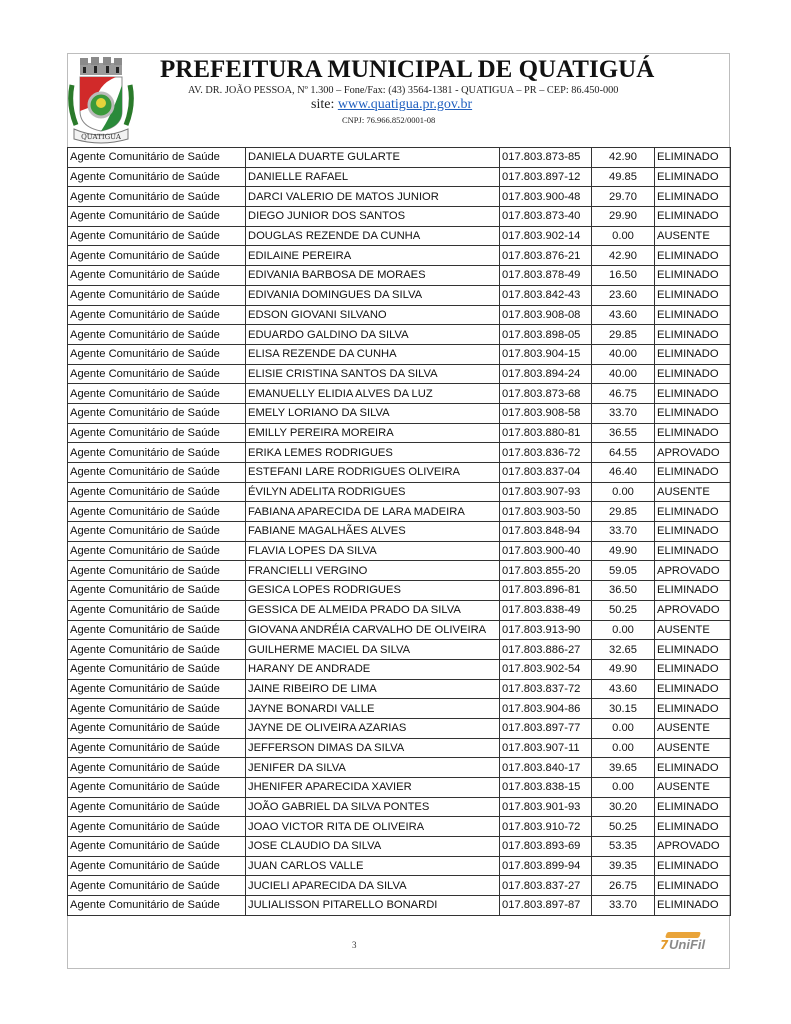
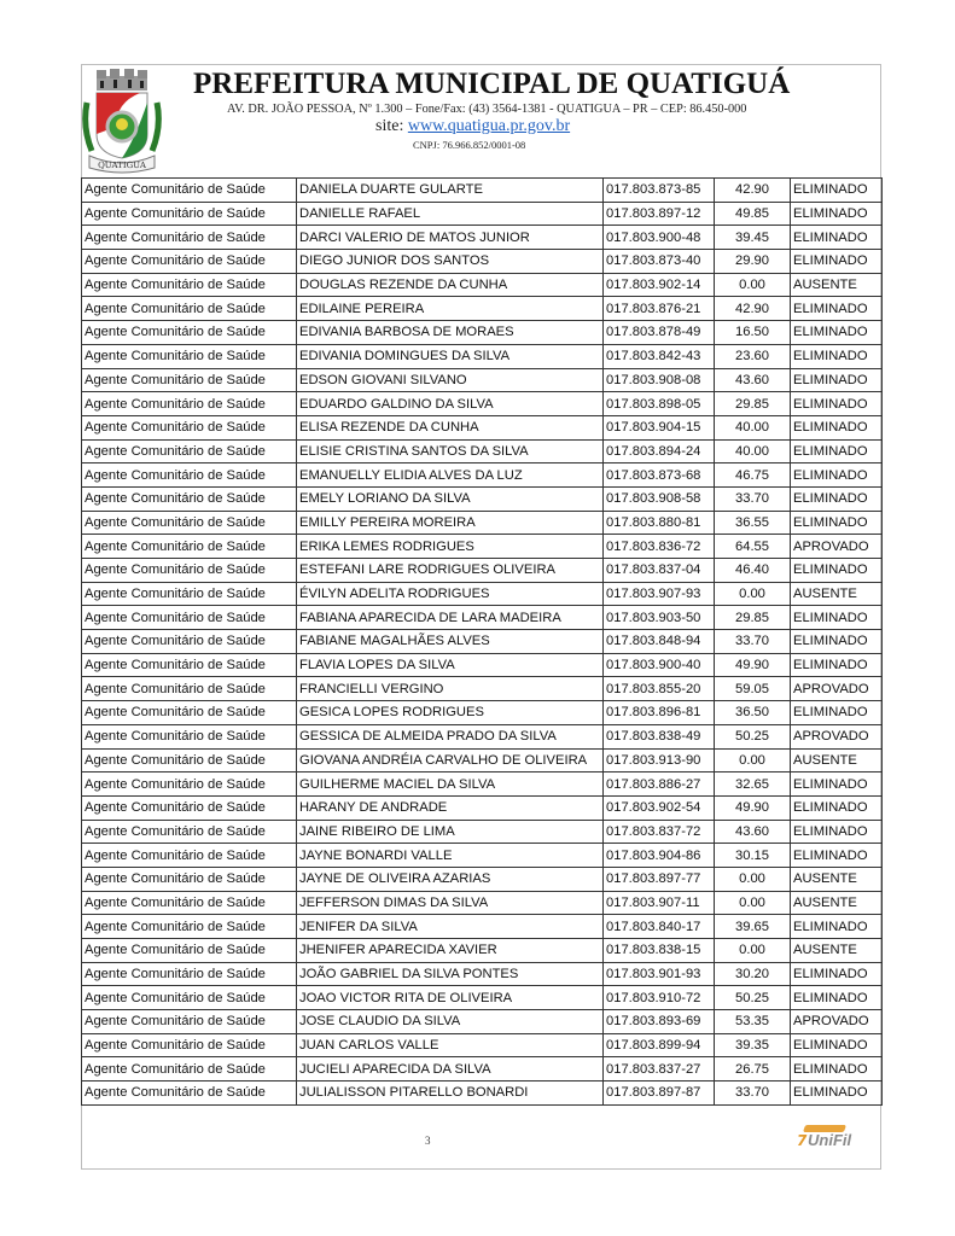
  QUATIGUA
  PREFEITURA MUNICIPAL DE QUATIGUÁ
  AV. DR. JOÃO PESSOA, Nº 1.300 – Fone/Fax: (43) 3564-1381 - QUATIGUA – PR – CEP: 86.450-000
  site: www.quatigua.pr.gov.br
  CNPJ: 76.966.852/0001-08
  Agente Comunitário de Saúde	DANIELA DUARTE GULARTE	017.803.873-85	42.90	ELIMINADO
  Agente Comunitário de Saúde	DANIELLE RAFAEL	017.803.897-12	49.85	ELIMINADO
- Agente Comunitário de Saúde	DARCI VALERIO DE MATOS JUNIOR	017.803.900-48	29.70	ELIMINADO
+ Agente Comunitário de Saúde	DARCI VALERIO DE MATOS JUNIOR	017.803.900-48	39.45	ELIMINADO
  Agente Comunitário de Saúde	DIEGO JUNIOR DOS SANTOS	017.803.873-40	29.90	ELIMINADO
  Agente Comunitário de Saúde	DOUGLAS REZENDE DA CUNHA	017.803.902-14	0.00	AUSENTE
  Agente Comunitário de Saúde	EDILAINE PEREIRA	017.803.876-21	42.90	ELIMINADO
  Agente Comunitário de Saúde	EDIVANIA BARBOSA DE MORAES	017.803.878-49	16.50	ELIMINADO
  Agente Comunitário de Saúde	EDIVANIA DOMINGUES DA SILVA	017.803.842-43	23.60	ELIMINADO
  Agente Comunitário de Saúde	EDSON GIOVANI SILVANO	017.803.908-08	43.60	ELIMINADO
  Agente Comunitário de Saúde	EDUARDO GALDINO DA SILVA	017.803.898-05	29.85	ELIMINADO
  Agente Comunitário de Saúde	ELISA REZENDE DA CUNHA	017.803.904-15	40.00	ELIMINADO
  Agente Comunitário de Saúde	ELISIE CRISTINA SANTOS DA SILVA	017.803.894-24	40.00	ELIMINADO
  Agente Comunitário de Saúde	EMANUELLY ELIDIA ALVES DA LUZ	017.803.873-68	46.75	ELIMINADO
  Agente Comunitário de Saúde	EMELY LORIANO DA SILVA	017.803.908-58	33.70	ELIMINADO
  Agente Comunitário de Saúde	EMILLY PEREIRA MOREIRA	017.803.880-81	36.55	ELIMINADO
  Agente Comunitário de Saúde	ERIKA LEMES RODRIGUES	017.803.836-72	64.55	APROVADO
  Agente Comunitário de Saúde	ESTEFANI LARE RODRIGUES OLIVEIRA	017.803.837-04	46.40	ELIMINADO
  Agente Comunitário de Saúde	ÉVILYN ADELITA RODRIGUES	017.803.907-93	0.00	AUSENTE
  Agente Comunitário de Saúde	FABIANA APARECIDA DE LARA MADEIRA	017.803.903-50	29.85	ELIMINADO
  Agente Comunitário de Saúde	FABIANE MAGALHÃES ALVES	017.803.848-94	33.70	ELIMINADO
  Agente Comunitário de Saúde	FLAVIA LOPES DA SILVA	017.803.900-40	49.90	ELIMINADO
  Agente Comunitário de Saúde	FRANCIELLI VERGINO	017.803.855-20	59.05	APROVADO
  Agente Comunitário de Saúde	GESICA LOPES RODRIGUES	017.803.896-81	36.50	ELIMINADO
  Agente Comunitário de Saúde	GESSICA DE ALMEIDA PRADO DA SILVA	017.803.838-49	50.25	APROVADO
  Agente Comunitário de Saúde	GIOVANA ANDRÉIA CARVALHO DE OLIVEIRA	017.803.913-90	0.00	AUSENTE
  Agente Comunitário de Saúde	GUILHERME MACIEL DA SILVA	017.803.886-27	32.65	ELIMINADO
  Agente Comunitário de Saúde	HARANY DE ANDRADE	017.803.902-54	49.90	ELIMINADO
  Agente Comunitário de Saúde	JAINE RIBEIRO DE LIMA	017.803.837-72	43.60	ELIMINADO
  Agente Comunitário de Saúde	JAYNE BONARDI VALLE	017.803.904-86	30.15	ELIMINADO
  Agente Comunitário de Saúde	JAYNE DE OLIVEIRA AZARIAS	017.803.897-77	0.00	AUSENTE
  Agente Comunitário de Saúde	JEFFERSON DIMAS DA SILVA	017.803.907-11	0.00	AUSENTE
  Agente Comunitário de Saúde	JENIFER DA SILVA	017.803.840-17	39.65	ELIMINADO
  Agente Comunitário de Saúde	JHENIFER APARECIDA XAVIER	017.803.838-15	0.00	AUSENTE
  Agente Comunitário de Saúde	JOÃO GABRIEL DA SILVA PONTES	017.803.901-93	30.20	ELIMINADO
  Agente Comunitário de Saúde	JOAO VICTOR RITA DE OLIVEIRA	017.803.910-72	50.25	ELIMINADO
  Agente Comunitário de Saúde	JOSE CLAUDIO DA SILVA	017.803.893-69	53.35	APROVADO
  Agente Comunitário de Saúde	JUAN CARLOS VALLE	017.803.899-94	39.35	ELIMINADO
  Agente Comunitário de Saúde	JUCIELI APARECIDA DA SILVA	017.803.837-27	26.75	ELIMINADO
  Agente Comunitário de Saúde	JULIALISSON PITARELLO BONARDI	017.803.897-87	33.70	ELIMINADO
  3
  7
  UniFil
